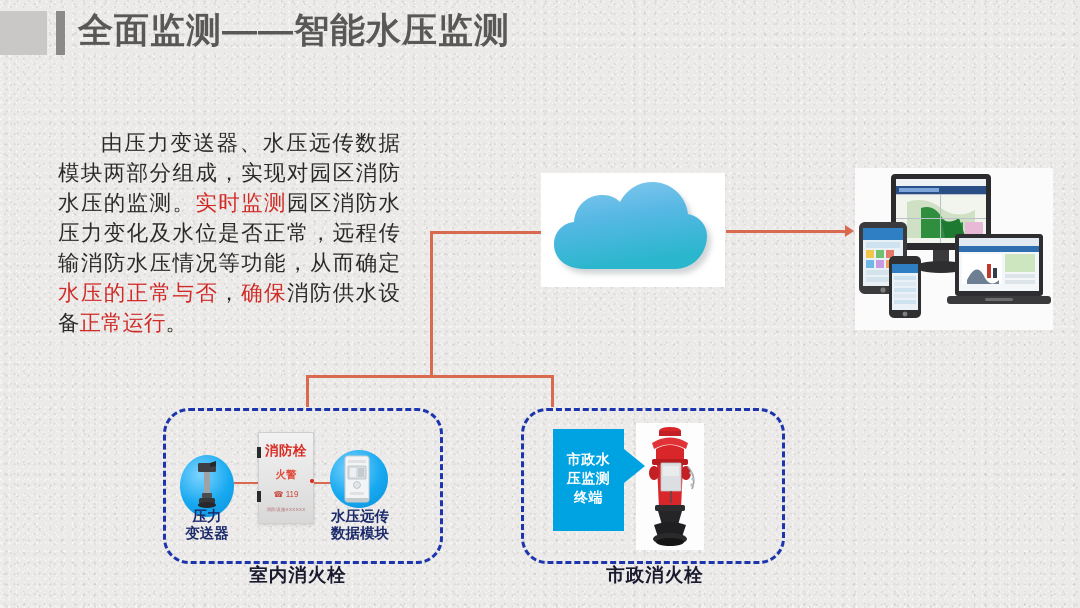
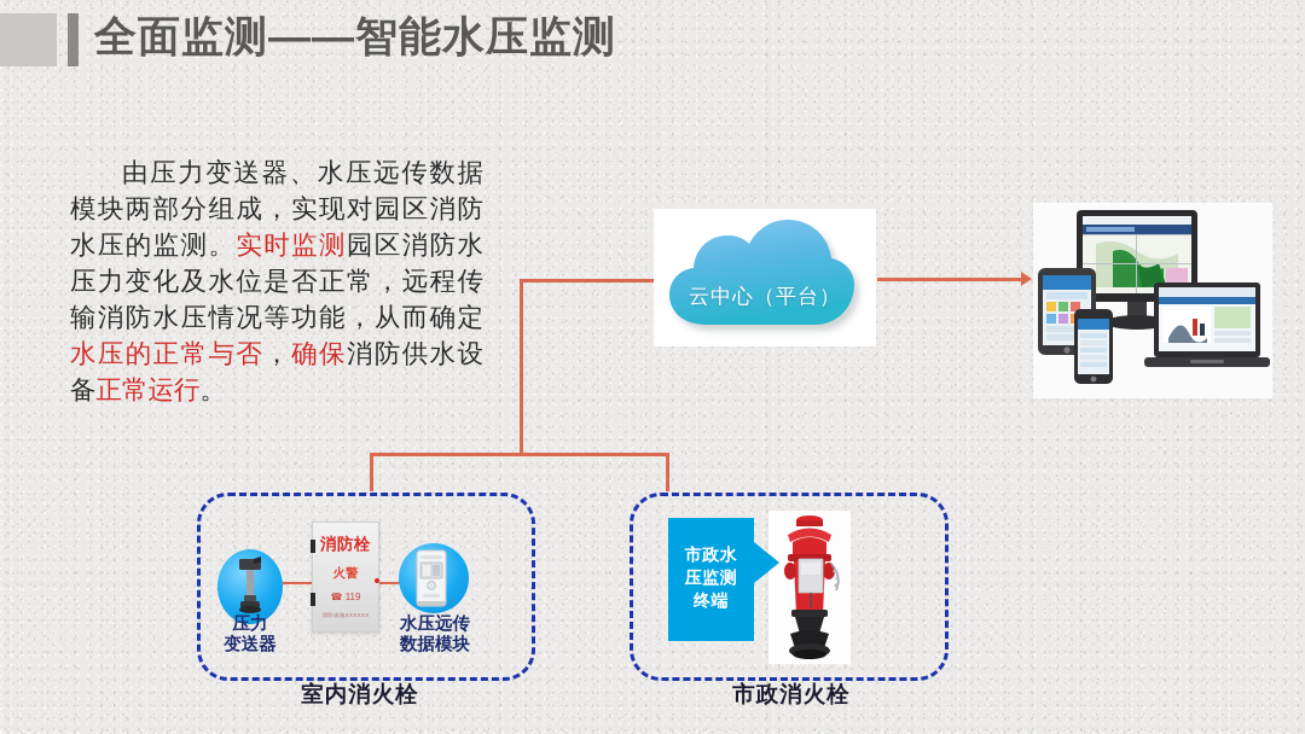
  全面监测——智能水压监测
  由压力变送器、水压远传数据模块两部分组成，实现对园区消防水压的监测。实时监测园区消防水压力变化及水位是否正常，远程传输消防水压情况等功能，从而确定水压的正常与否，确保消防供水设备正常运行。
+ 云中心（平台）
  压力
  变送器
  消防栓
  火警
  ☎ 119
  水压远传
  数据模块
  室内消火栓
  市政水
  压监测
  终端
  市政消火栓
